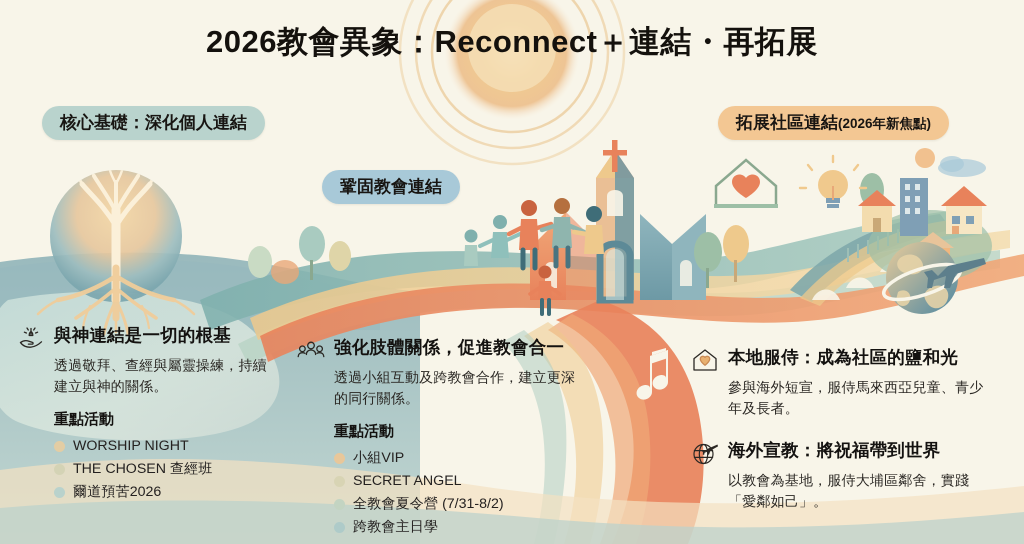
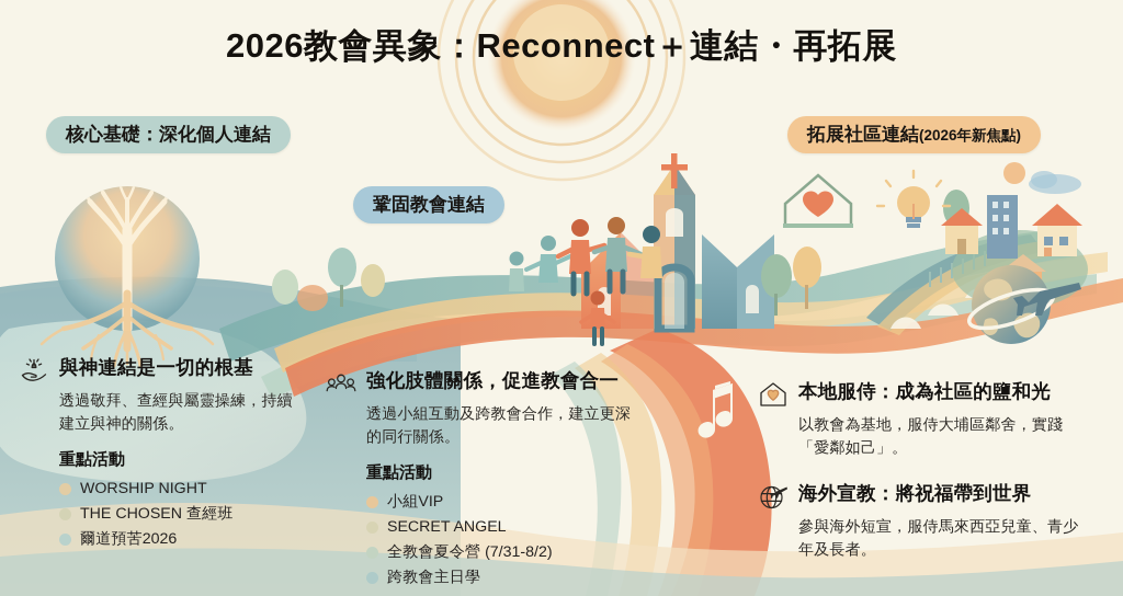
  2026教會異象：Reconnect＋連結・再拓展
  核心基礎：深化個人連結
  鞏固教會連結
  拓展社區連結(2026年新焦點)
  與神連結是一切的根基
  透過敬拜、查經與屬靈操練，持續建立與神的關係。
  重點活動
  WORSHIP NIGHT
  THE CHOSEN 查經班
  爾道預苦2026
  強化肢體關係，促進教會合一
  透過小組互動及跨教會合作，建立更深的同行關係。
  重點活動
  小組VIP
  SECRET ANGEL
  全教會夏令營 (7/31-8/2)
  跨教會主日學
  本地服侍：成為社區的鹽和光
- 參與海外短宣，服侍馬來西亞兒童、青少年及長者。
+ 以教會為基地，服侍大埔區鄰舍，實踐「愛鄰如己」。
  海外宣教：將祝福帶到世界
- 以教會為基地，服侍大埔區鄰舍，實踐「愛鄰如己」。
+ 參與海外短宣，服侍馬來西亞兒童、青少年及長者。
